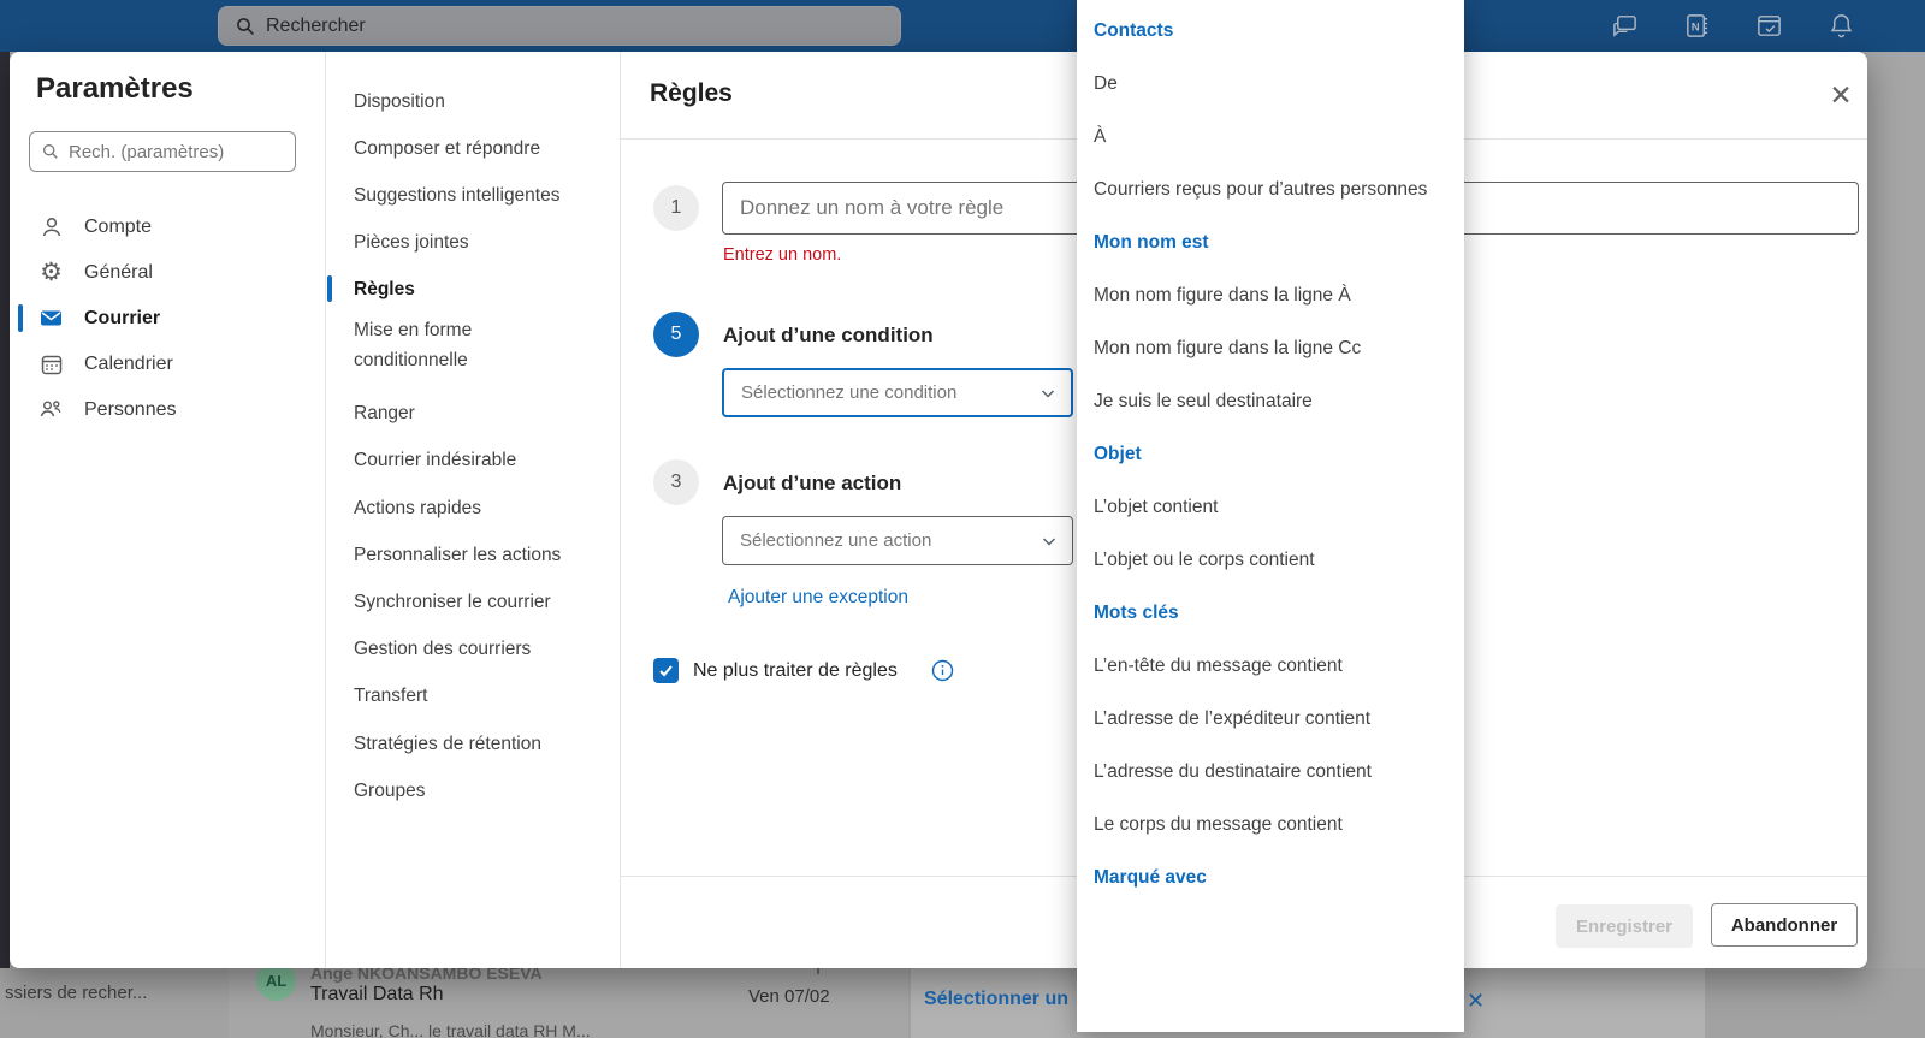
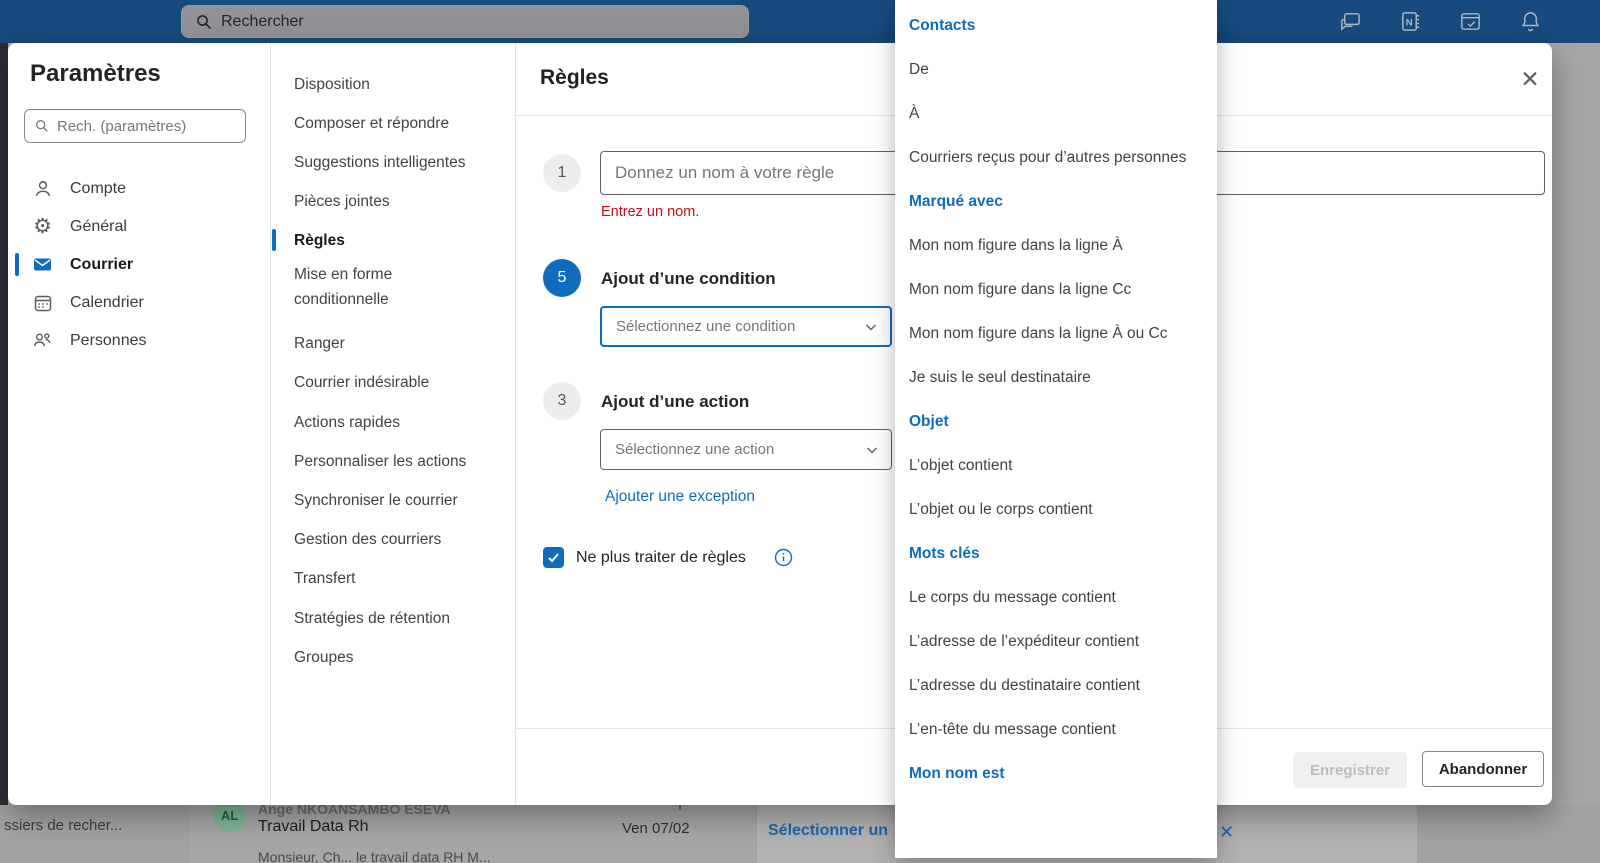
  Rechercher
  N
  ssiers de recher...
  AL
  Ange NKOANSAMBO ESEVA
  Travail Data Rh
  Ven 07/02
  Monsieur, Ch... le travail data RH M...
  Sélectionner un
  ✕
  Paramètres
  Rech. (paramètres)
  Compte
  ⚙
  Général
  Courrier
  Calendrier
  Personnes
  Disposition
  Composer et répondre
  Suggestions intelligentes
  Pièces jointes
  Règles
  Mise en forme conditionnelle
  Ranger
  Courrier indésirable
  Actions rapides
  Personnaliser les actions
  Synchroniser le courrier
  Gestion des courriers
  Transfert
  Stratégies de rétention
  Groupes
  Règles
  ✕
  1
  Donnez un nom à votre règle
  Entrez un nom.
  5
  Ajout d’une condition
  Sélectionnez une condition
  3
  Ajout d’une action
  Sélectionnez une action
  Ajouter une exception
  Ne plus traiter de règles
  Enregistrer
  Abandonner
  Contacts
  De
  À
  Courriers reçus pour d’autres personnes
- Mon nom est
+ Marqué avec
  Mon nom figure dans la ligne À
  Mon nom figure dans la ligne Cc
+ Mon nom figure dans la ligne À ou Cc
  Je suis le seul destinataire
  Objet
  L’objet contient
  L’objet ou le corps contient
  Mots clés
- L’en-tête du message contient
+ Le corps du message contient
  L’adresse de l’expéditeur contient
  L’adresse du destinataire contient
- Le corps du message contient
+ L’en-tête du message contient
- Marqué avec
+ Mon nom est
